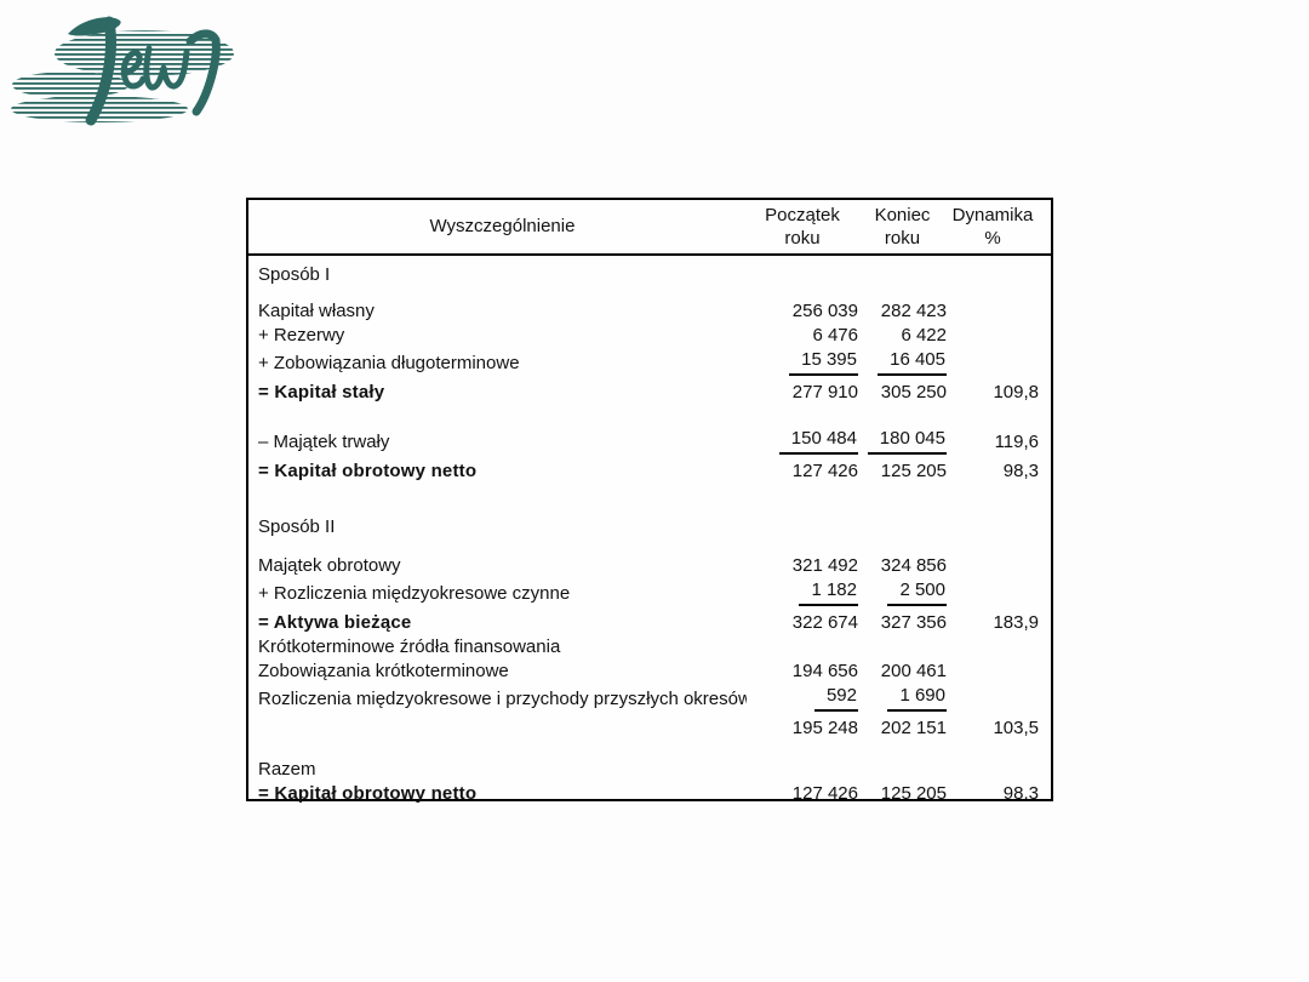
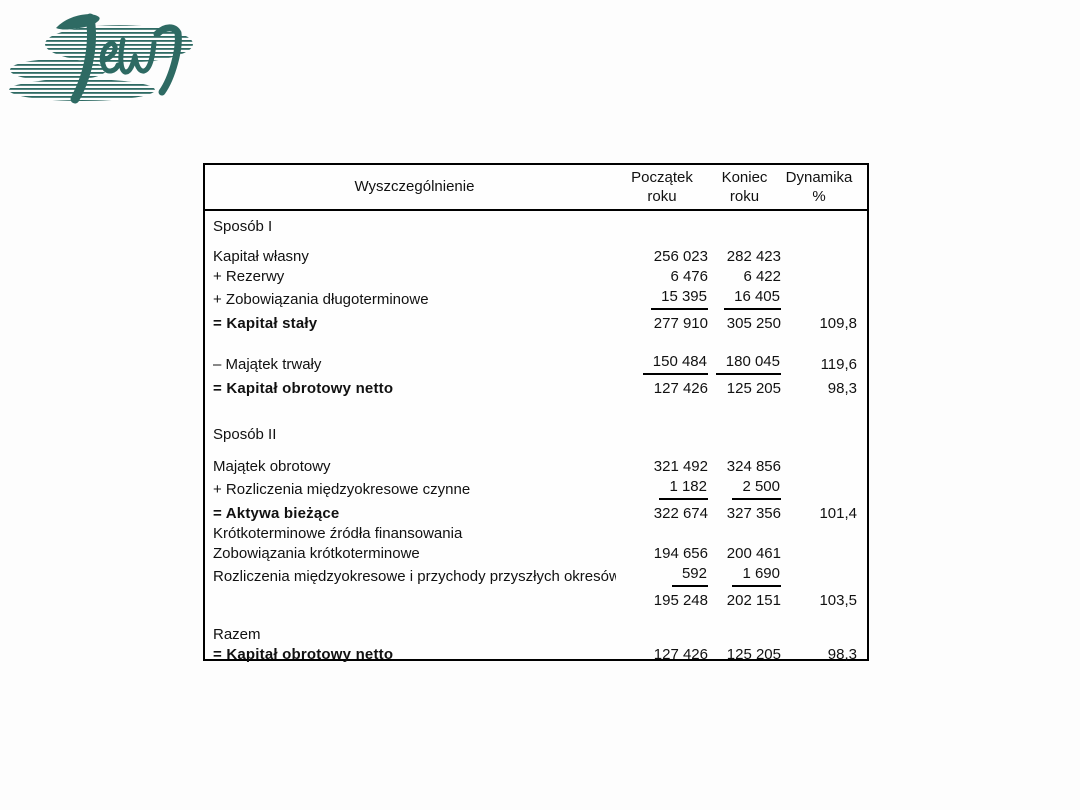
  Wyszczególnienie
  Początek
  roku
  Koniec
  roku
  Dynamika
  %
  Sposób I
  Kapitał własny
- 256 039
+ 256 023
  282 423
  + Rezerwy
  6 476
  6 422
  + Zobowiązania długoterminowe
  15 395
  16 405
  = Kapitał stały
  277 910
  305 250
  109,8
  – Majątek trwały
  150 484
  180 045
  119,6
  = Kapitał obrotowy netto
  127 426
  125 205
  98,3
  Sposób II
  Majątek obrotowy
  321 492
  324 856
  + Rozliczenia międzyokresowe czynne
  1 182
  2 500
  = Aktywa bieżące
  322 674
  327 356
- 183,9
+ 101,4
  Krótkoterminowe źródła finansowania
  Zobowiązania krótkoterminowe
  194 656
  200 461
  Rozliczenia międzyokresowe i przychody przyszłych okresów
  592
  1 690
  195 248
  202 151
  103,5
  Razem
  = Kapitał obrotowy netto
  127 426
  125 205
  98,3
